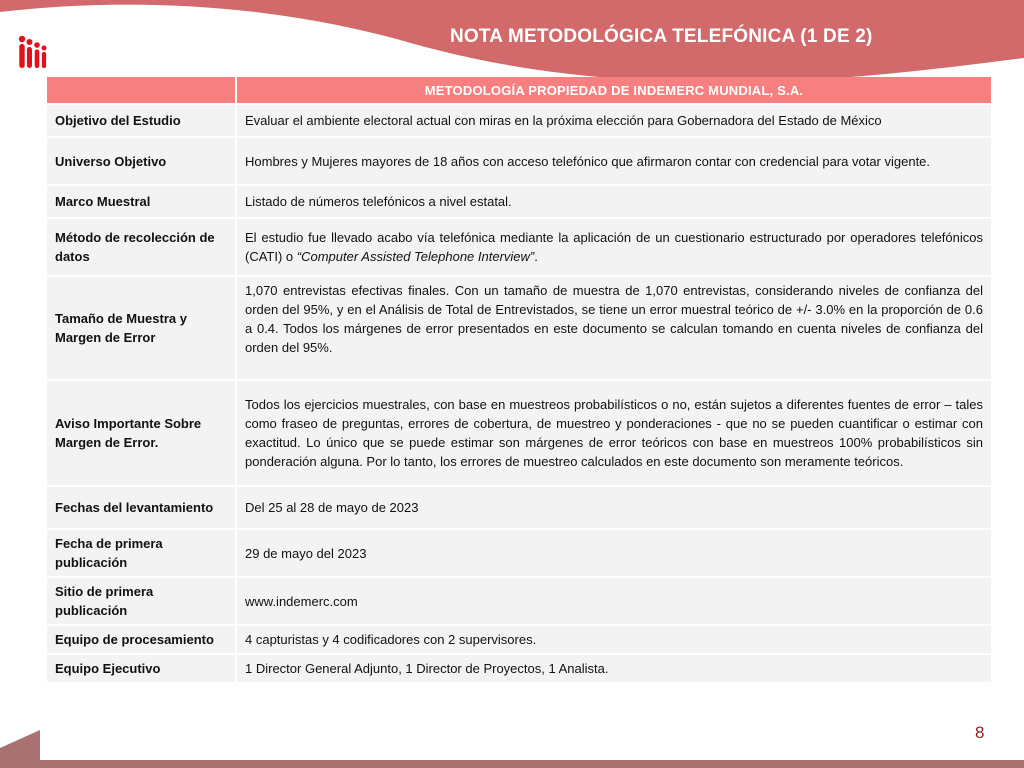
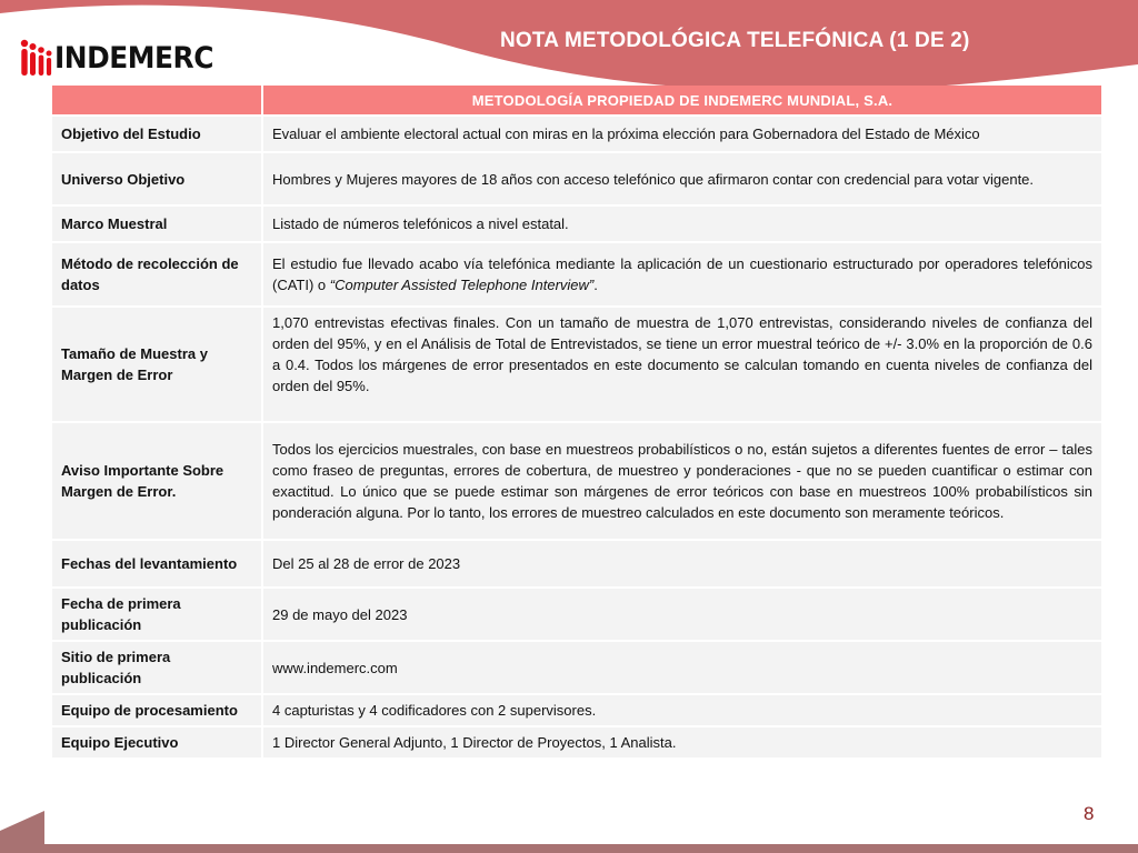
+ INDEMERC
  NOTA METODOLÓGICA TELEFÓNICA (1 DE 2)
  	METODOLOGÍA PROPIEDAD DE INDEMERC MUNDIAL, S.A.
  Objetivo del Estudio	Evaluar el ambiente electoral actual con miras en la próxima elección para Gobernadora del Estado de México
  Universo Objetivo	Hombres y Mujeres mayores de 18 años con acceso telefónico que afirmaron contar con credencial para votar vigente.
  Marco Muestral	Listado de números telefónicos a nivel estatal.
  Método de recolección de datos	El estudio fue llevado acabo vía telefónica mediante la aplicación de un cuestionario estructurado por operadores telefónicos (CATI) o “Computer Assisted Telephone Interview”.
  Tamaño de Muestra y Margen de Error	1,070 entrevistas efectivas finales. Con un tamaño de muestra de 1,070 entrevistas, considerando niveles de confianza del orden del 95%, y en el Análisis de Total de Entrevistados, se tiene un error muestral teórico de +/- 3.0% en la proporción de 0.6 a 0.4. Todos los márgenes de error presentados en este documento se calculan tomando en cuenta niveles de confianza del orden del 95%.
  Aviso Importante Sobre Margen de Error.	Todos los ejercicios muestrales, con base en muestreos probabilísticos o no, están sujetos a diferentes fuentes de error – tales como fraseo de preguntas, errores de cobertura, de muestreo y ponderaciones - que no se pueden cuantificar o estimar con exactitud. Lo único que se puede estimar son márgenes de error teóricos con base en muestreos 100% probabilísticos sin ponderación alguna. Por lo tanto, los errores de muestreo calculados en este documento son meramente teóricos.
- Fechas del levantamiento	Del 25 al 28 de mayo de 2023
+ Fechas del levantamiento	Del 25 al 28 de error de 2023
  Fecha de primera publicación	29 de mayo del 2023
  Sitio de primera publicación	www.indemerc.com
  Equipo de procesamiento	4 capturistas y 4 codificadores con 2 supervisores.
  Equipo Ejecutivo	1 Director General Adjunto, 1 Director de Proyectos, 1 Analista.
  8
